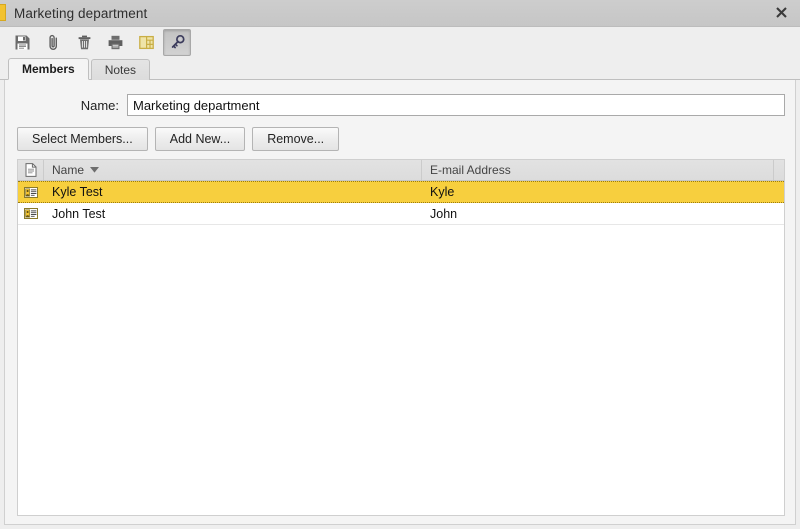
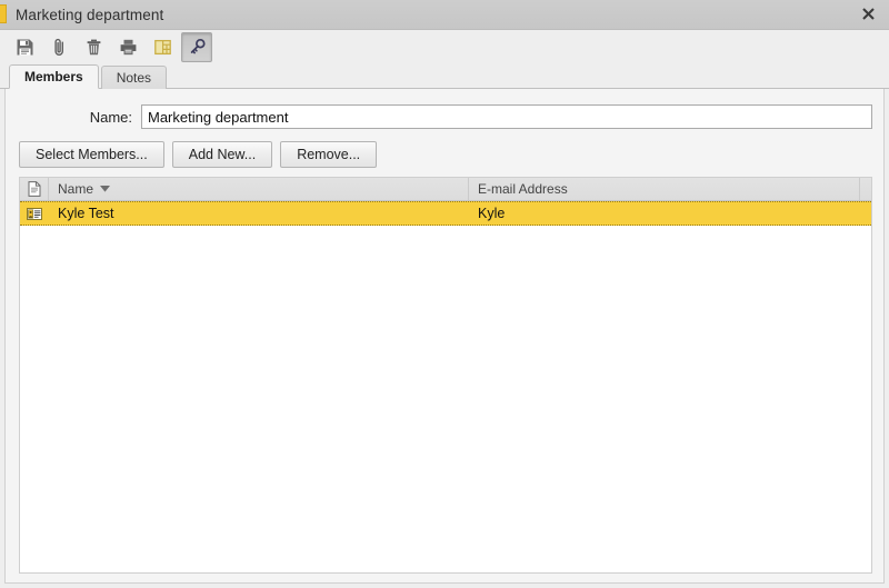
  Marketing department
  Members
  Notes
  Name:
  Marketing department
  Select Members...
  Add New...
  Remove...
  Name
  E-mail Address
  Kyle Test
  Kyle
- John Test
- John
